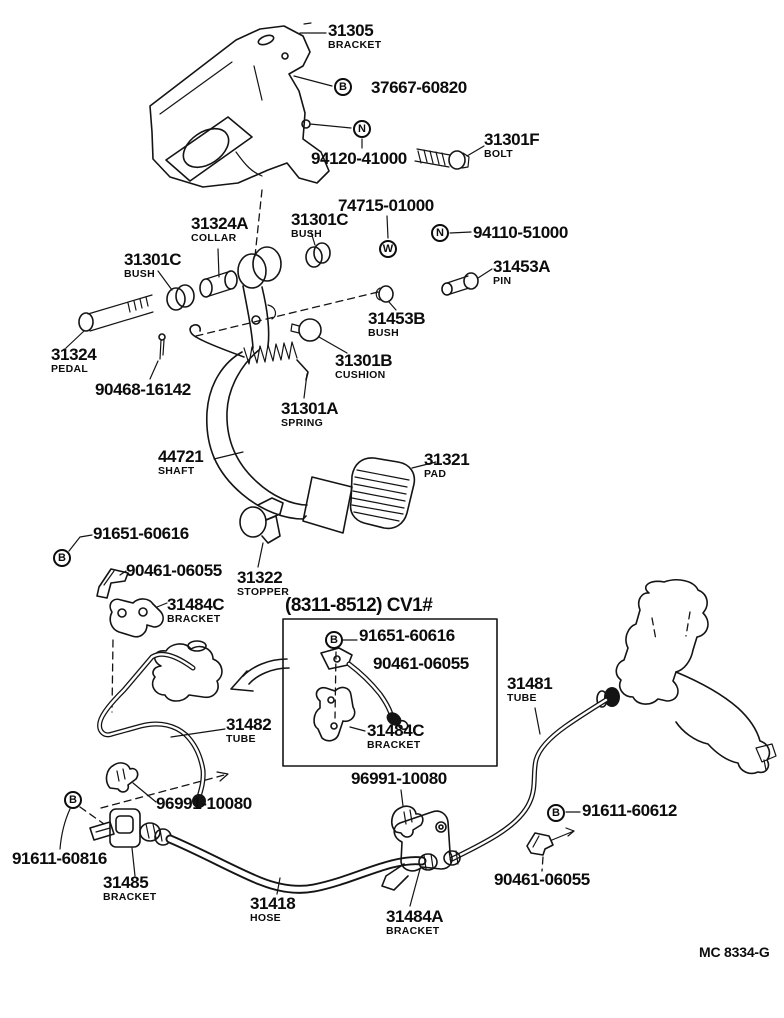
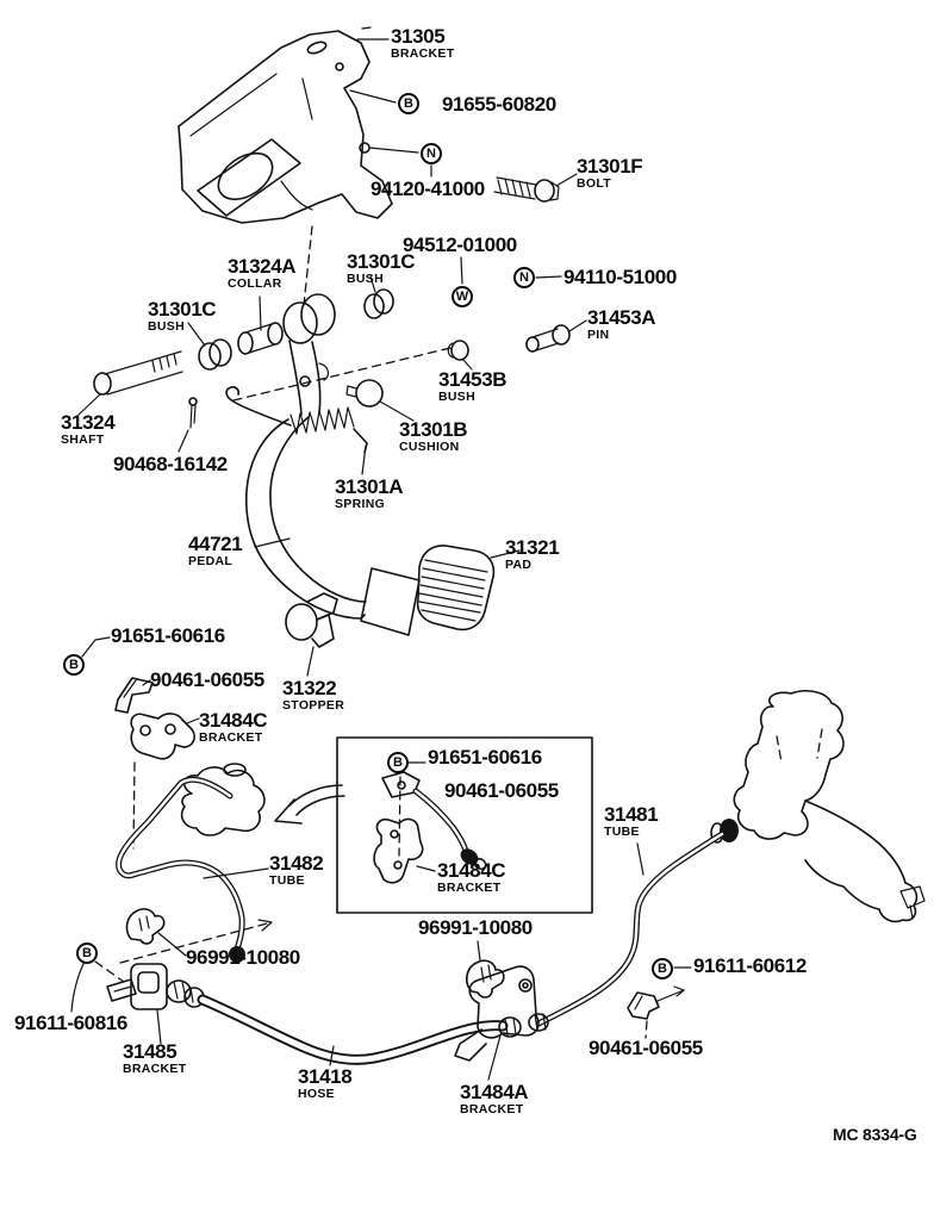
  B
  N
  W
  N
  B
  B
  B
  B
  31305
  BRACKET
- 37667-60820
+ 91655-60820
  94120-41000
  31301F
  BOLT
- 74715-01000
+ 94512-01000
  31301C
  BUSH
  94110-51000
  31324A
  COLLAR
  31301C
  BUSH
  31453A
  PIN
  31453B
  BUSH
  31324
- PEDAL
+ SHAFT
  90468-16142
  31301B
  CUSHION
  31301A
  SPRING
  44721
- SHAFT
+ PEDAL
  31321
  PAD
  91651-60616
  90461-06055
  31322
  STOPPER
  31484C
  BRACKET
- (8311-8512) CV1#
  91651-60616
  90461-06055
  31484C
  BRACKET
  31481
  TUBE
  31482
  TUBE
  96991-10080
  96991-10080
  91611-60612
  91611-60816
  31485
  BRACKET
  31418
  HOSE
  31484A
  BRACKET
  90461-06055
  MC 8334-G
